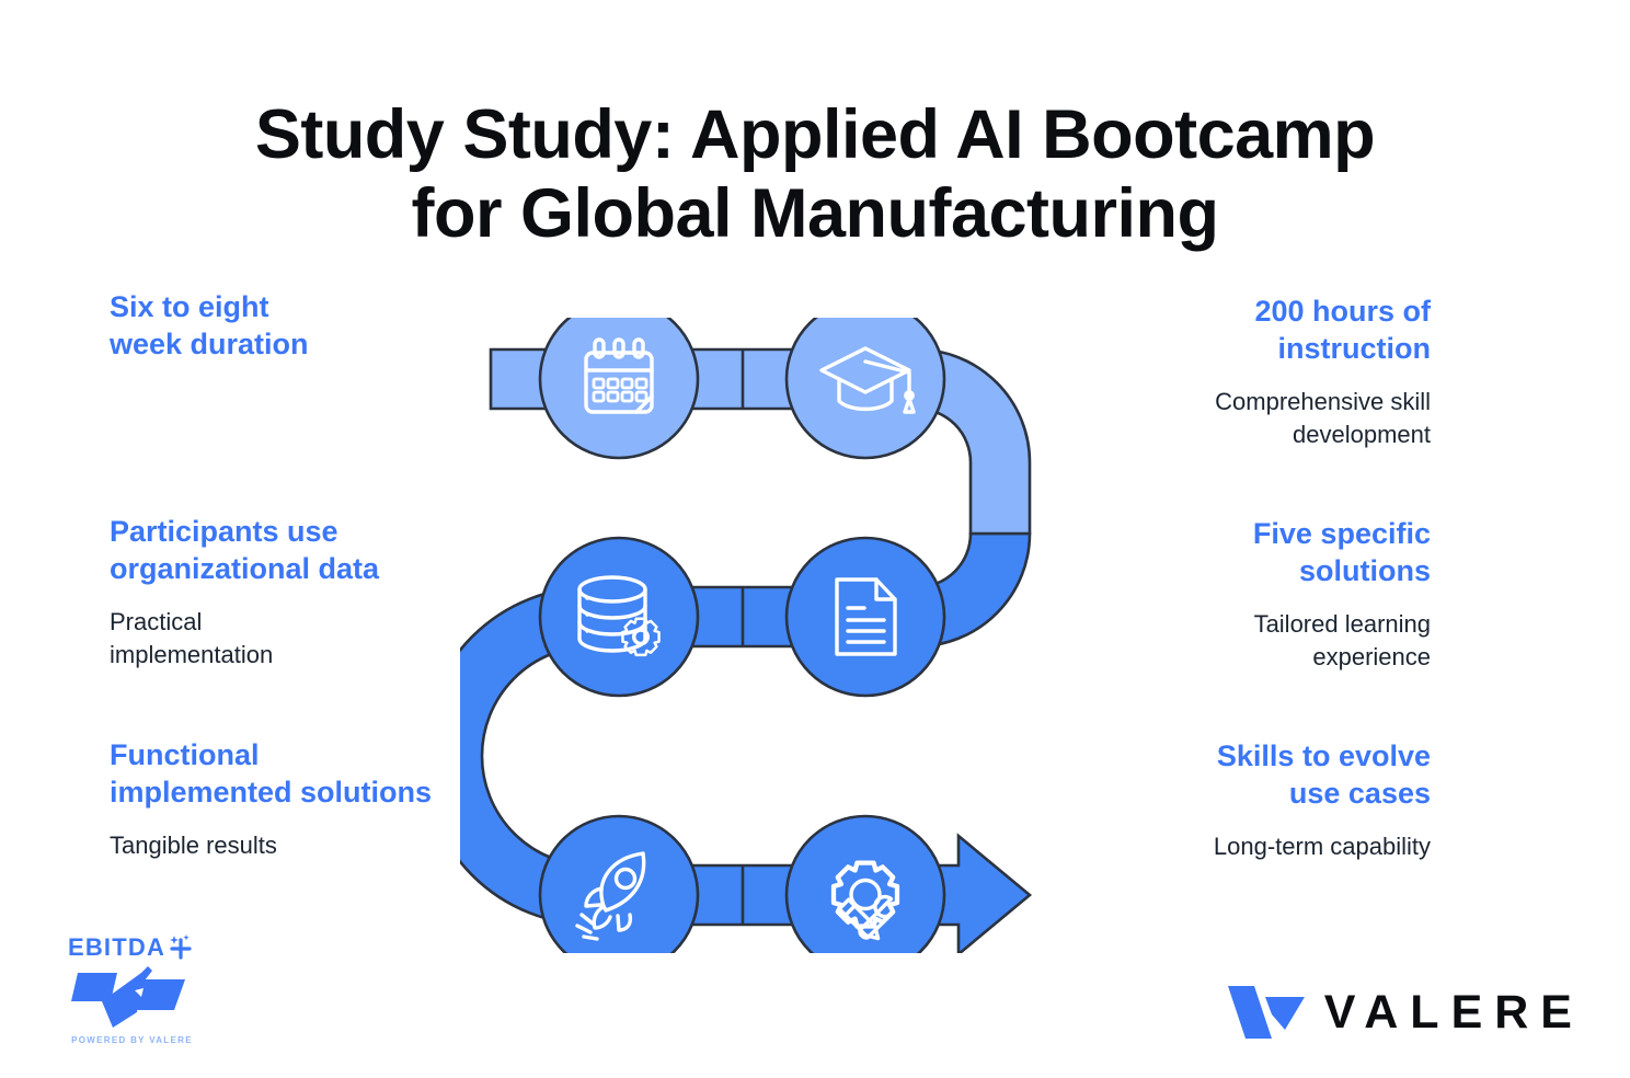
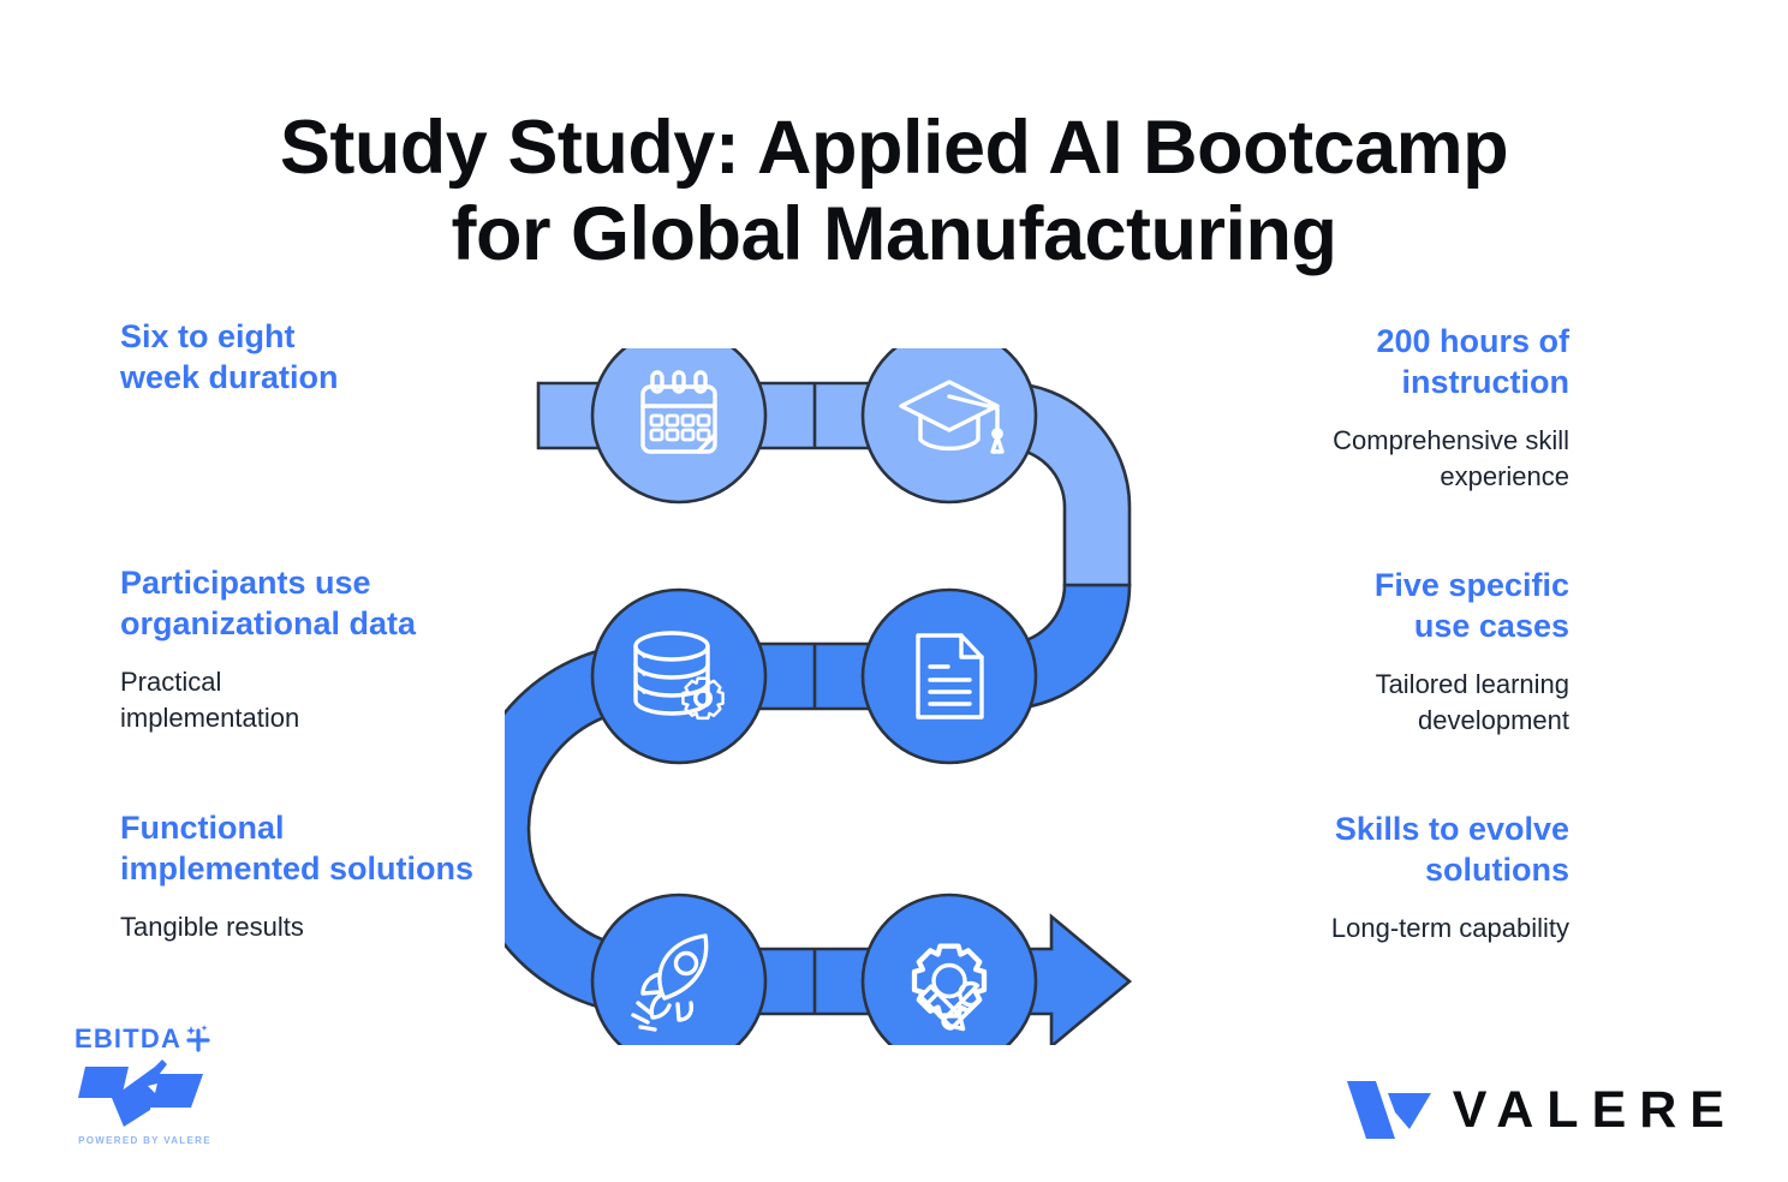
  Study Study: Applied AI Bootcamp
  for Global Manufacturing
  Six to eight
  week duration
  Participants use
  organizational data
  Practical
  implementation
  Functional
  implemented solutions
  Tangible results
  200 hours of
  instruction
  Comprehensive skill
- development
+ experience
  Five specific
- solutions
+ use cases
  Tailored learning
- experience
+ development
  Skills to evolve
- use cases
+ solutions
  Long-term capability
  EBITDA
  POWERED BY VALERE
  VALERE
